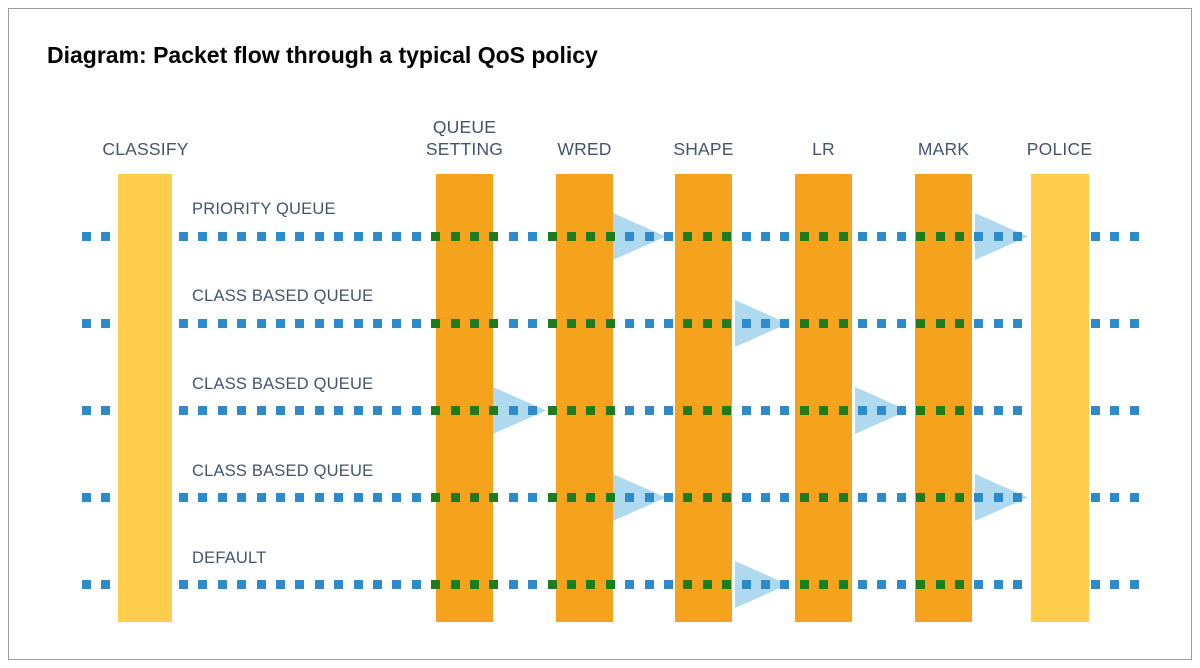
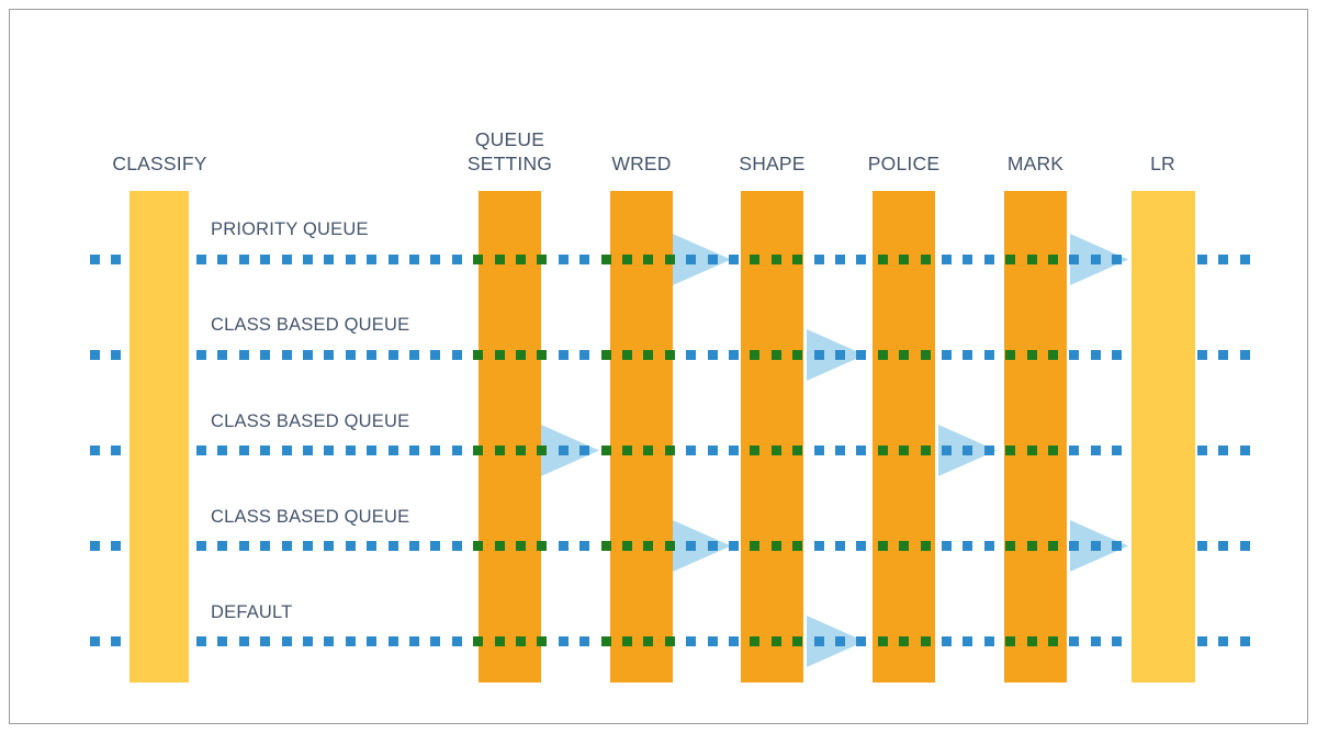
- Diagram: Packet flow through a typical QoS policy
  CLASSIFY
  QUEUE
  SETTING
  WRED
  SHAPE
- LR
+ POLICE
  MARK
- POLICE
+ LR
  PRIORITY QUEUE
  CLASS BASED QUEUE
  CLASS BASED QUEUE
  CLASS BASED QUEUE
  DEFAULT
